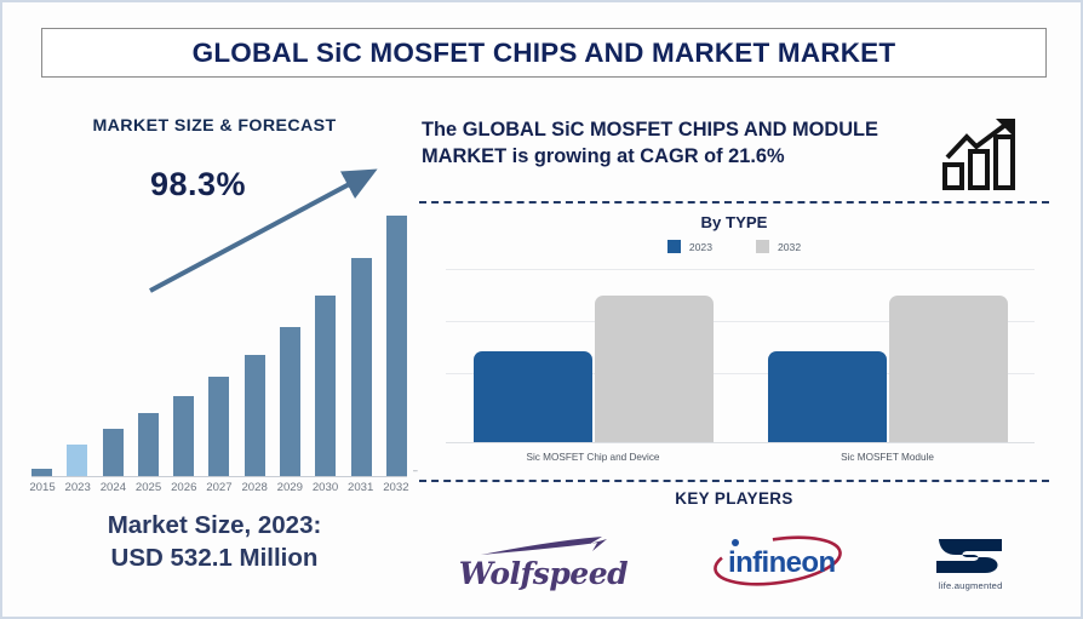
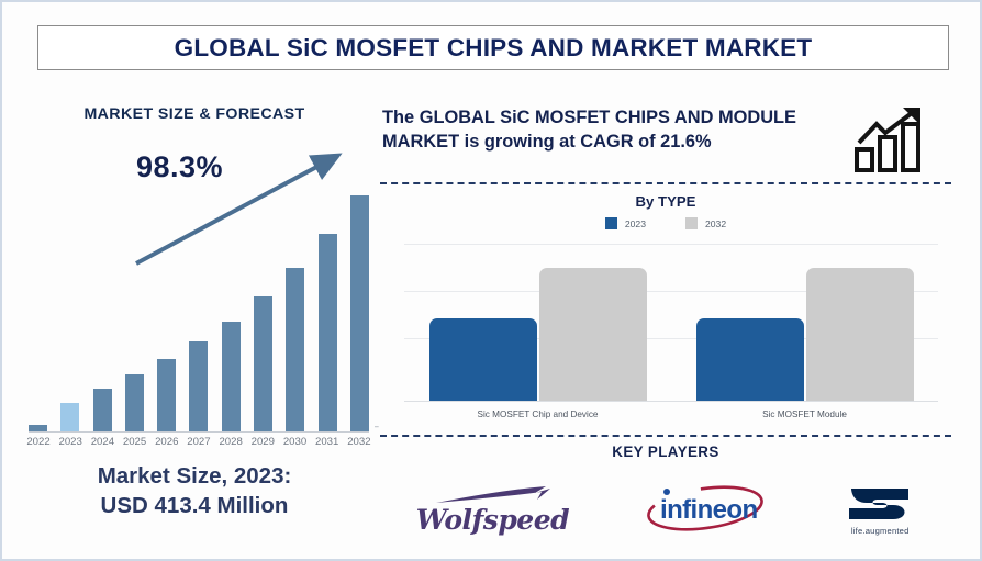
  GLOBAL SiC MOSFET CHIPS AND MARKET MARKET
  MARKET SIZE & FORECAST
  98.3%
  --
- 2015
+ 2022
  2023
  2024
  2025
  2026
  2027
  2028
  2029
  2030
  2031
  2032
  Market Size, 2023:
- USD 532.1 Million
+ USD 413.4 Million
  The GLOBAL SiC MOSFET CHIPS AND MODULE MARKET is growing at CAGR of 21.6%
  By TYPE
  2023
  2032
  Sic MOSFET Chip and Device
  Sic MOSFET Module
  KEY PLAYERS
  Wolfspeed
  infineon
  life.augmented
